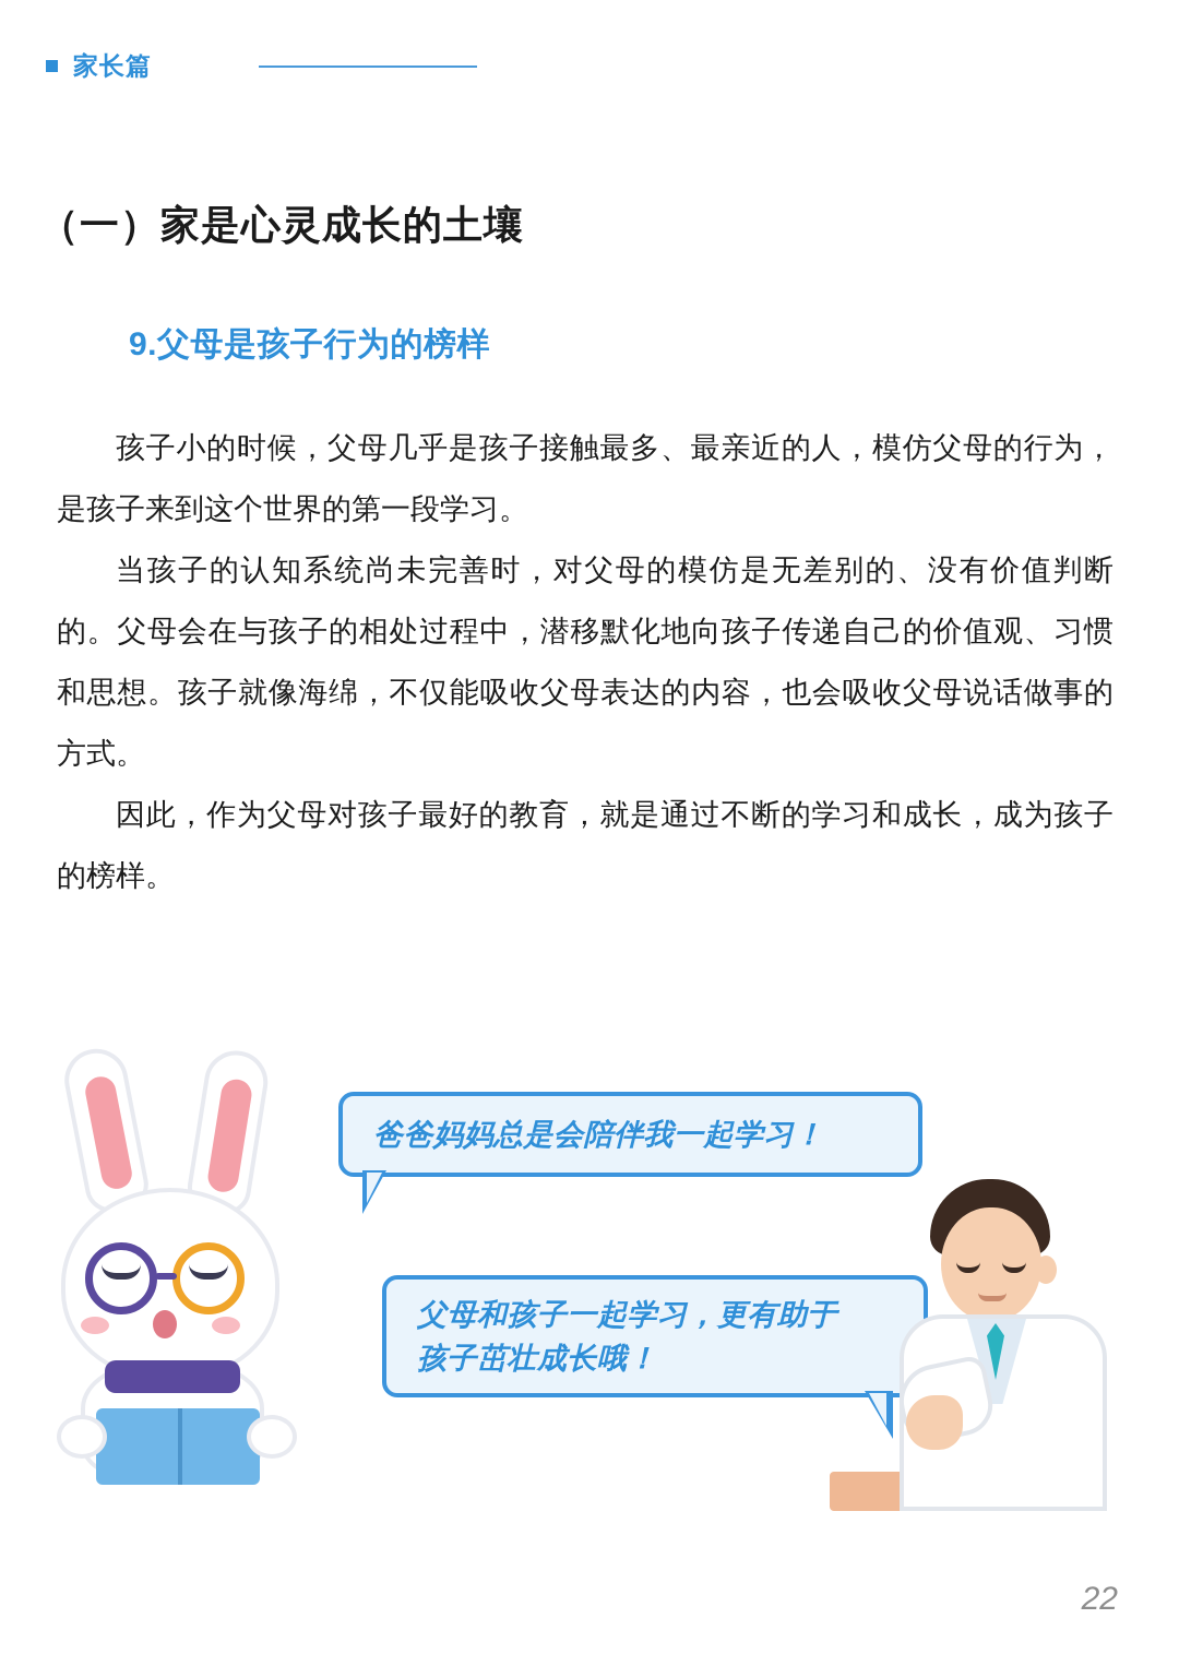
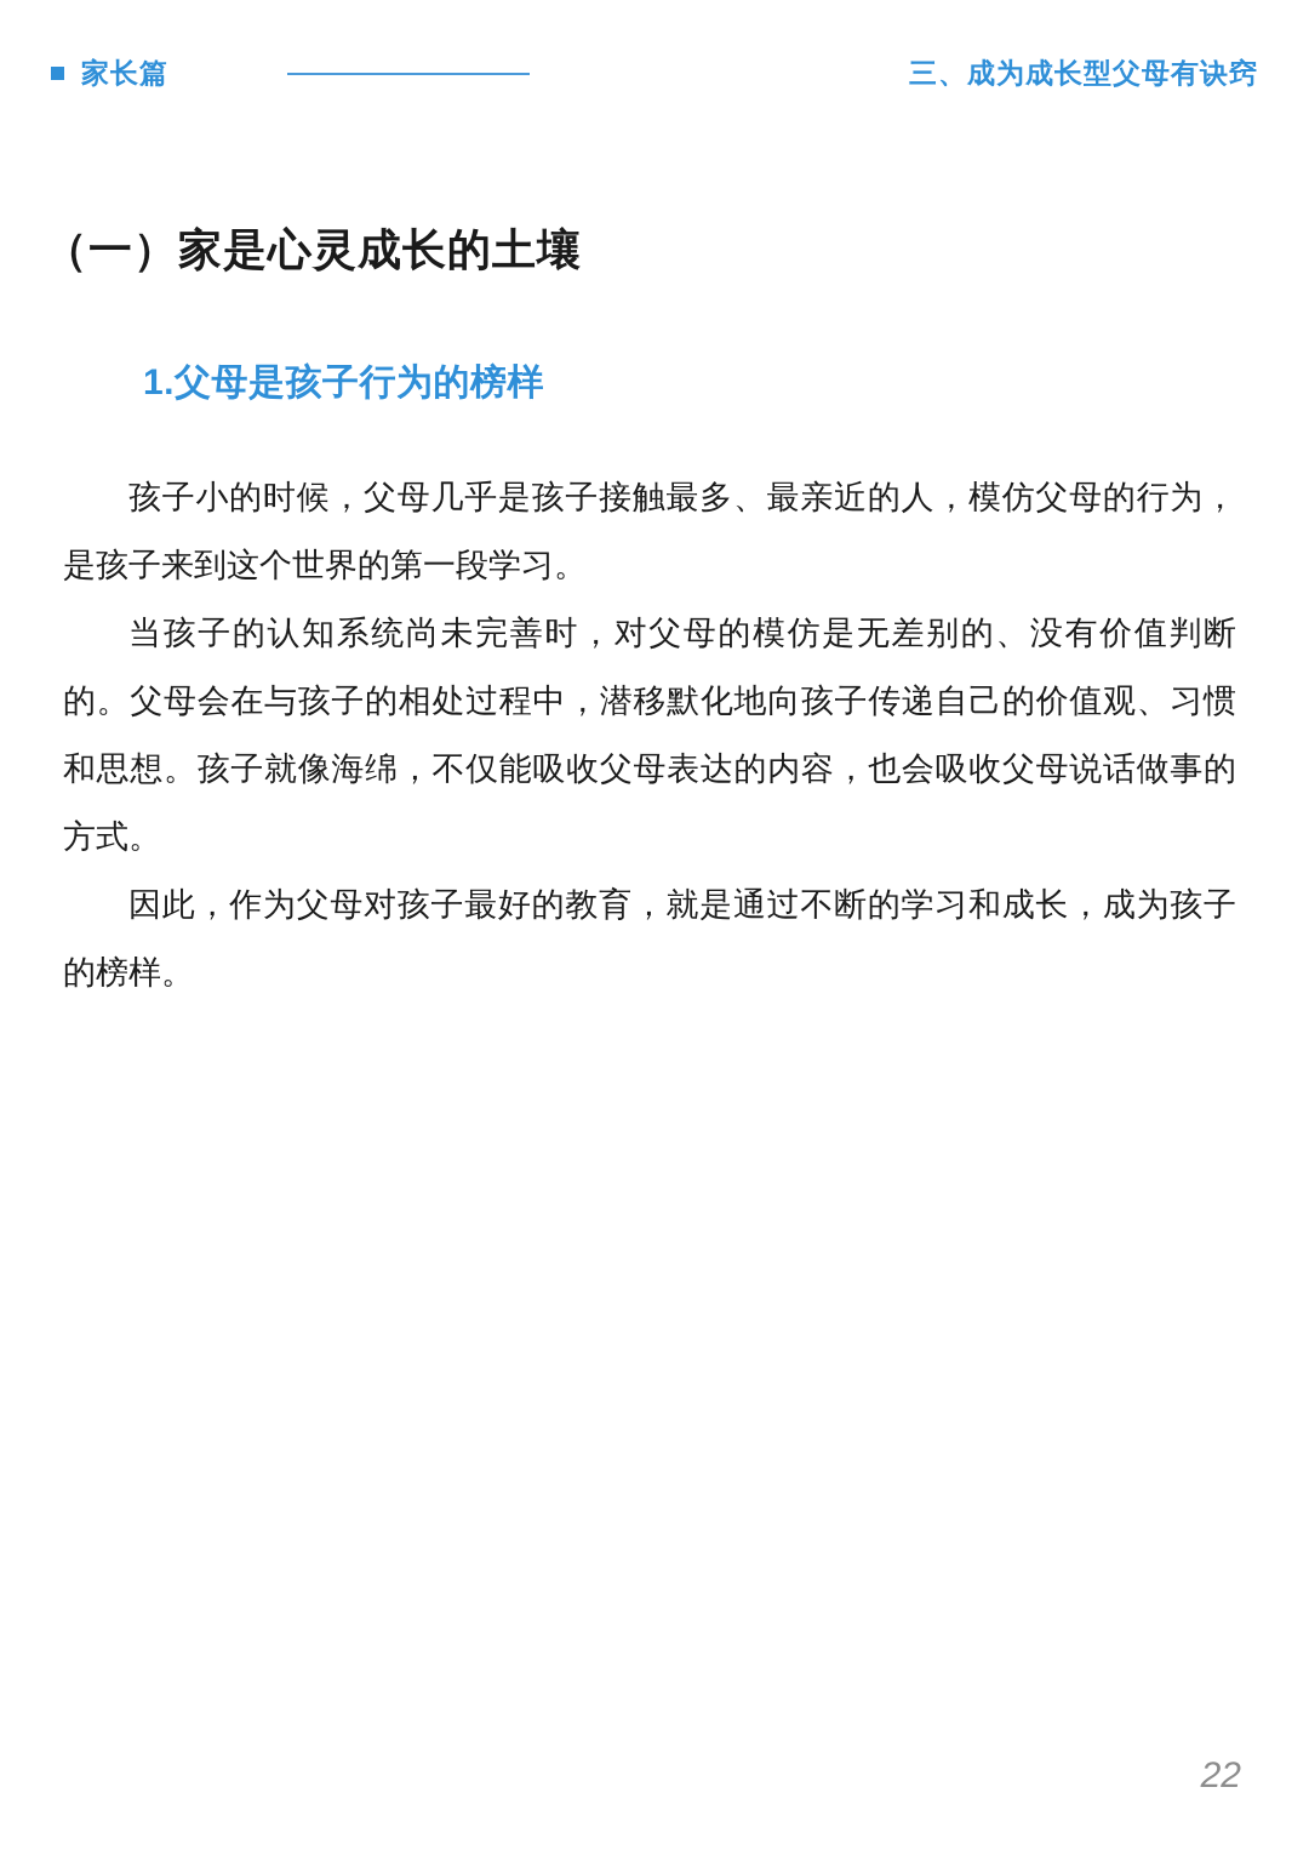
  家长篇
+ 三、成为成长型父母有诀窍
  （一）家是心灵成长的土壤
- 9.父母是孩子行为的榜样
+ 1.父母是孩子行为的榜样
  孩子小的时候，父母几乎是孩子接触最多、最亲近的人，模仿父母的行为，是孩子来到这个世界的第一段学习。
  当孩子的认知系统尚未完善时，对父母的模仿是无差别的、没有价值判断的。父母会在与孩子的相处过程中，潜移默化地向孩子传递自己的价值观、习惯和思想。孩子就像海绵，不仅能吸收父母表达的内容，也会吸收父母说话做事的方式。
  因此，作为父母对孩子最好的教育，就是通过不断的学习和成长，成为孩子的榜样。
- 爸爸妈妈总是会陪伴我一起学习！
- 父母和孩子一起学习，更有助于
- 孩子茁壮成长哦！
  22
